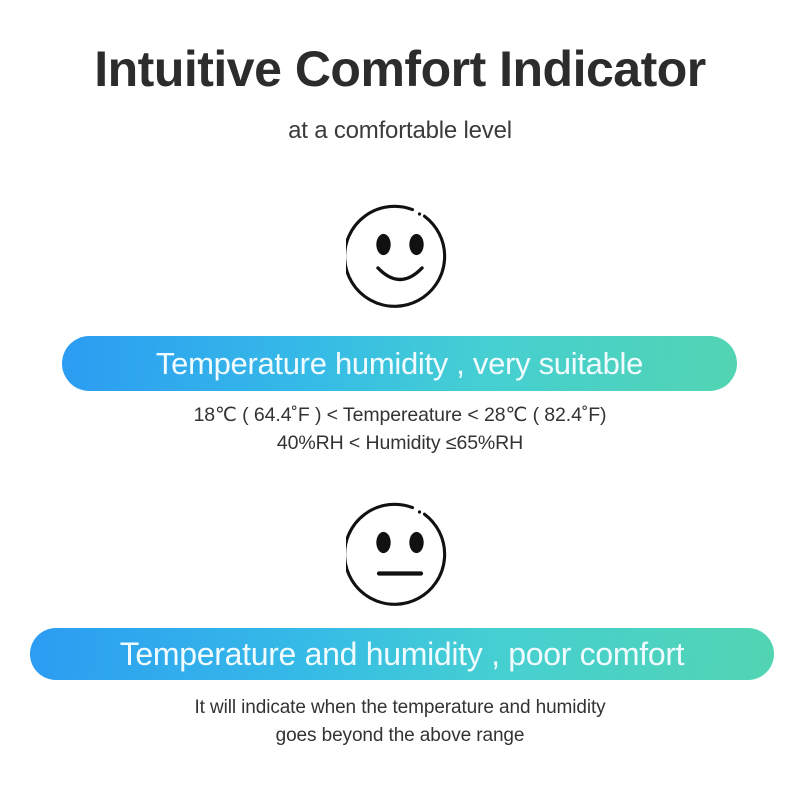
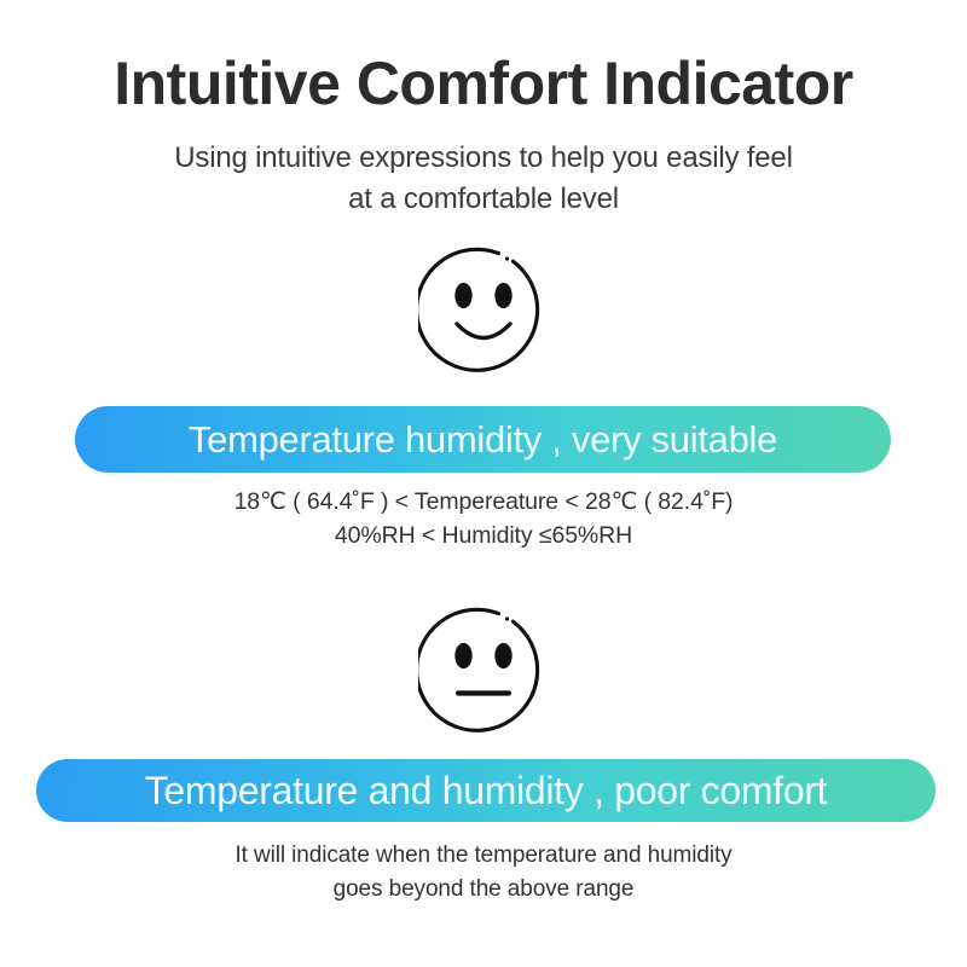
  Intuitive Comfort Indicator
+ Using intuitive expressions to help you easily feel
  at a comfortable level
  Temperature humidity , very suitable
  18℃ ( 64.4˚F ) < Tempereature < 28℃ ( 82.4˚F)
  40%RH < Humidity ≤65%RH
  Temperature and humidity , poor comfort
  It will indicate when the temperature and humidity
  goes beyond the above range
